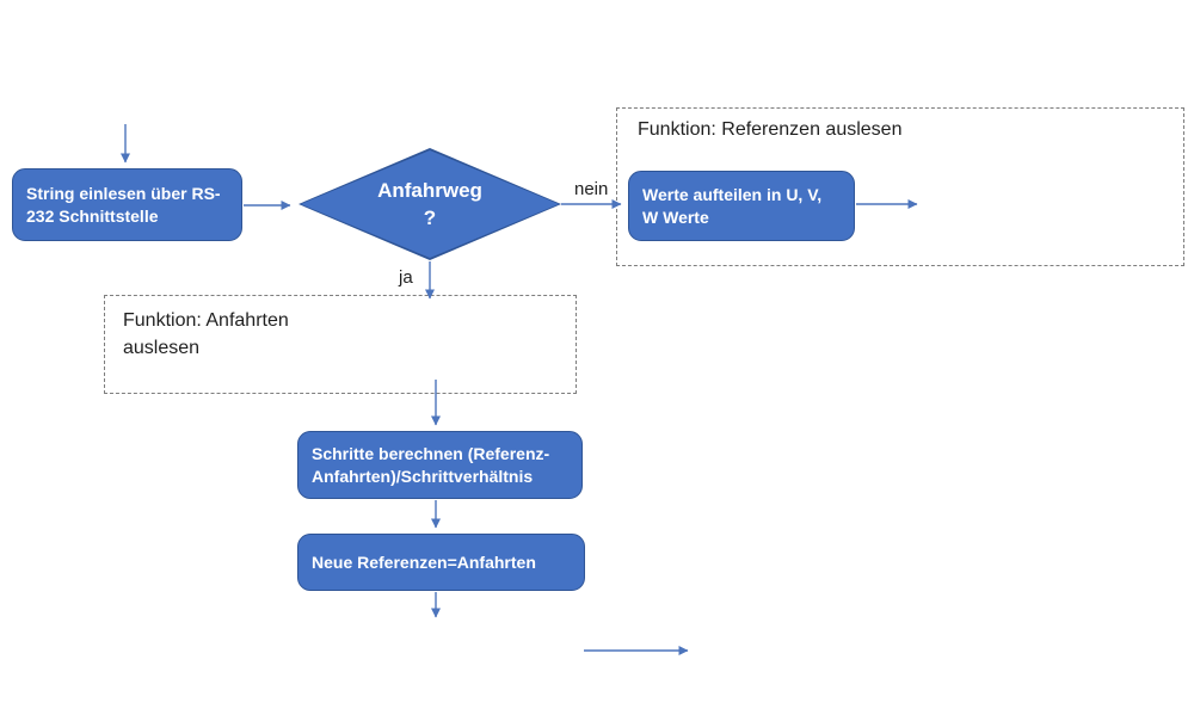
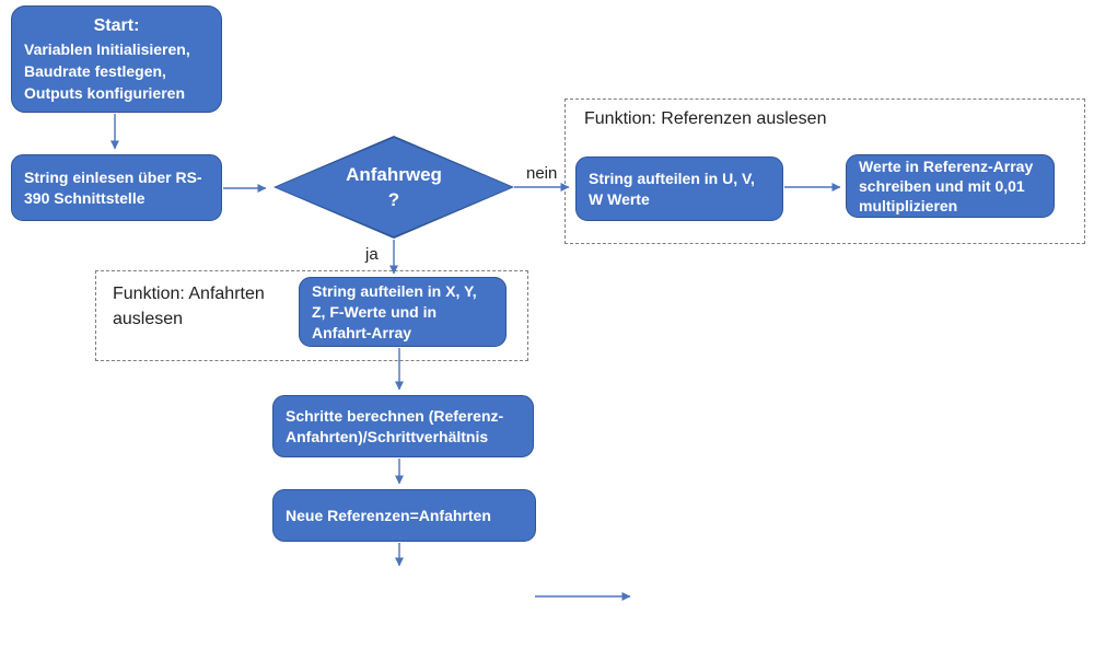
  Funktion: Referenzen auslesen
  Funktion: Anfahrten auslesen
+ Start:
+ Variablen Initialisieren,
+ Baudrate festlegen,
+ Outputs konfigurieren
- String einlesen über RS-232 Schnittstelle
+ String einlesen über RS-390 Schnittstelle
  Anfahrweg
  ?
  nein
  ja
- Werte aufteilen in U, V, W Werte
+ String aufteilen in U, V, W Werte
+ Werte in Referenz-Array schreiben und mit 0,01 multiplizieren
+ String aufteilen in X, Y, Z, F-Werte und in Anfahrt-Array
  Schritte berechnen (Referenz-Anfahrten)/Schrittverhältnis
  Neue Referenzen=Anfahrten
